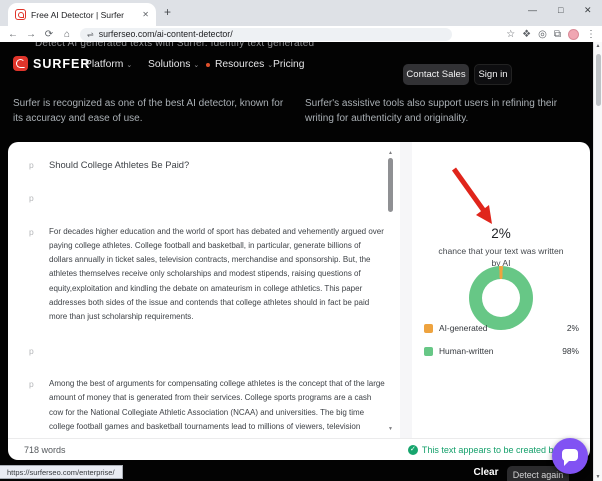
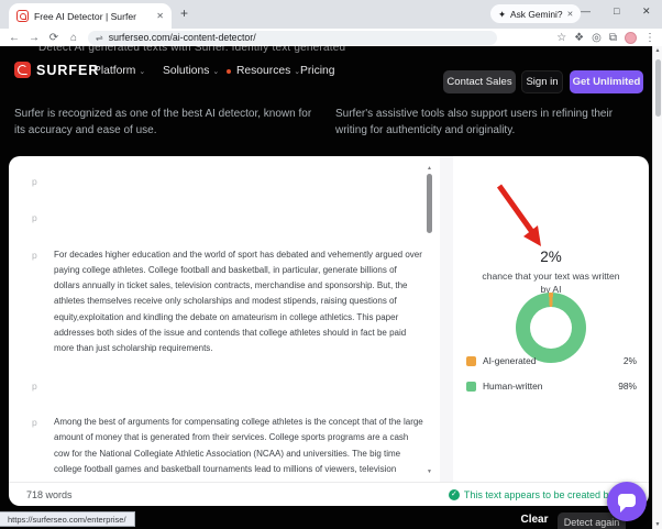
  Free AI Detector | Surfer
  ✕
  +
+ ✦
+ Ask Gemini?
  —
  □
  ✕
  ←
  →
  ⟳
  ⌂
  ⇌
  surferseo.com/ai-content-detector/
  ☆
  ❖
  ◎
  ⧉
  ⋮
  Detect AI generated texts with Surfer. Identify text generated
  SURFER
  Platform
  Solutions
  Resources
  Pricing
  Contact Sales
  Sign in
+ Get Unlimited
  Surfer is recognized as one of the best AI detector, known for its accuracy and ease of use.
  Surfer's assistive tools also support users in refining their writing for authenticity and originality.
  p
- Should College Athletes Be Paid?
  p
  p
  For decades higher education and the world of sport has debated and vehemently argued over
  paying college athletes. College football and basketball, in particular, generate billions of
  dollars annually in ticket sales, television contracts, merchandise and sponsorship. But, the
  athletes themselves receive only scholarships and modest stipends, raising questions of
  equity,exploitation and kindling the debate on amateurism in college athletics. This paper
  addresses both sides of the issue and contends that college athletes should in fact be paid
  more than just scholarship requirements.
  p
  p
  Among the best of arguments for compensating college athletes is the concept that of the large
  amount of money that is generated from their services. College sports programs are a cash
  cow for the National Collegiate Athletic Association (NCAA) and universities. The big time
  college football games and basketball tournaments lead to millions of viewers, television
  2%
  chance that your text was written
  by AI
  AI-generated
  2%
  Human-written
  98%
  718 words
  This text appears to be created b
  https://surferseo.com/enterprise/
  Clear
  Detect again
